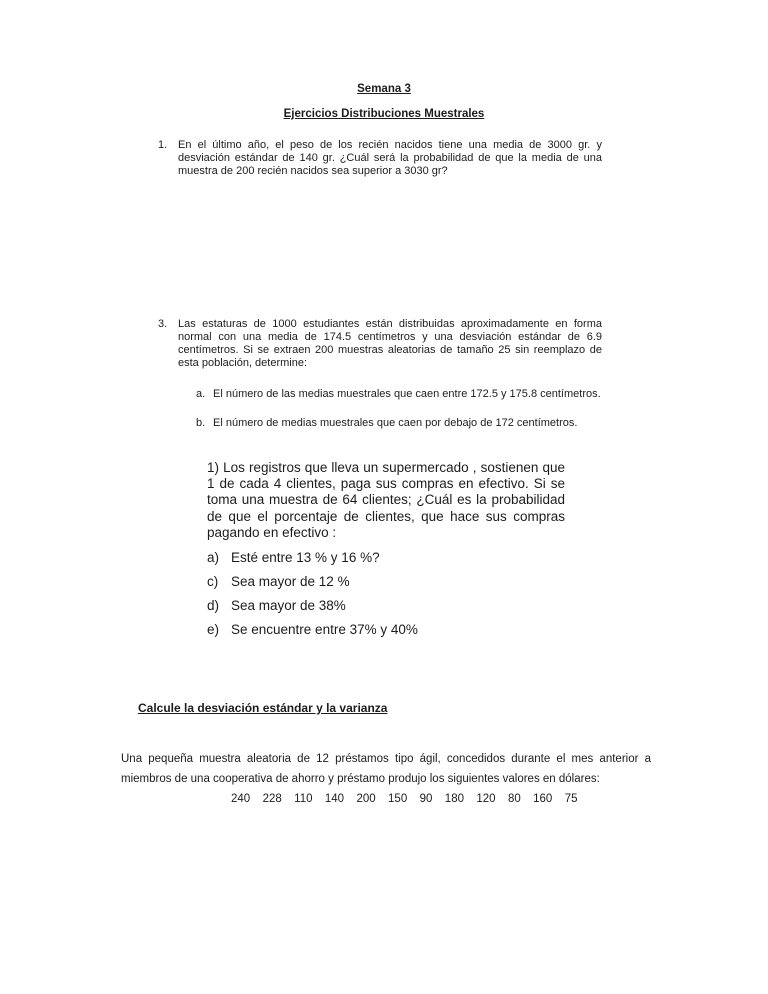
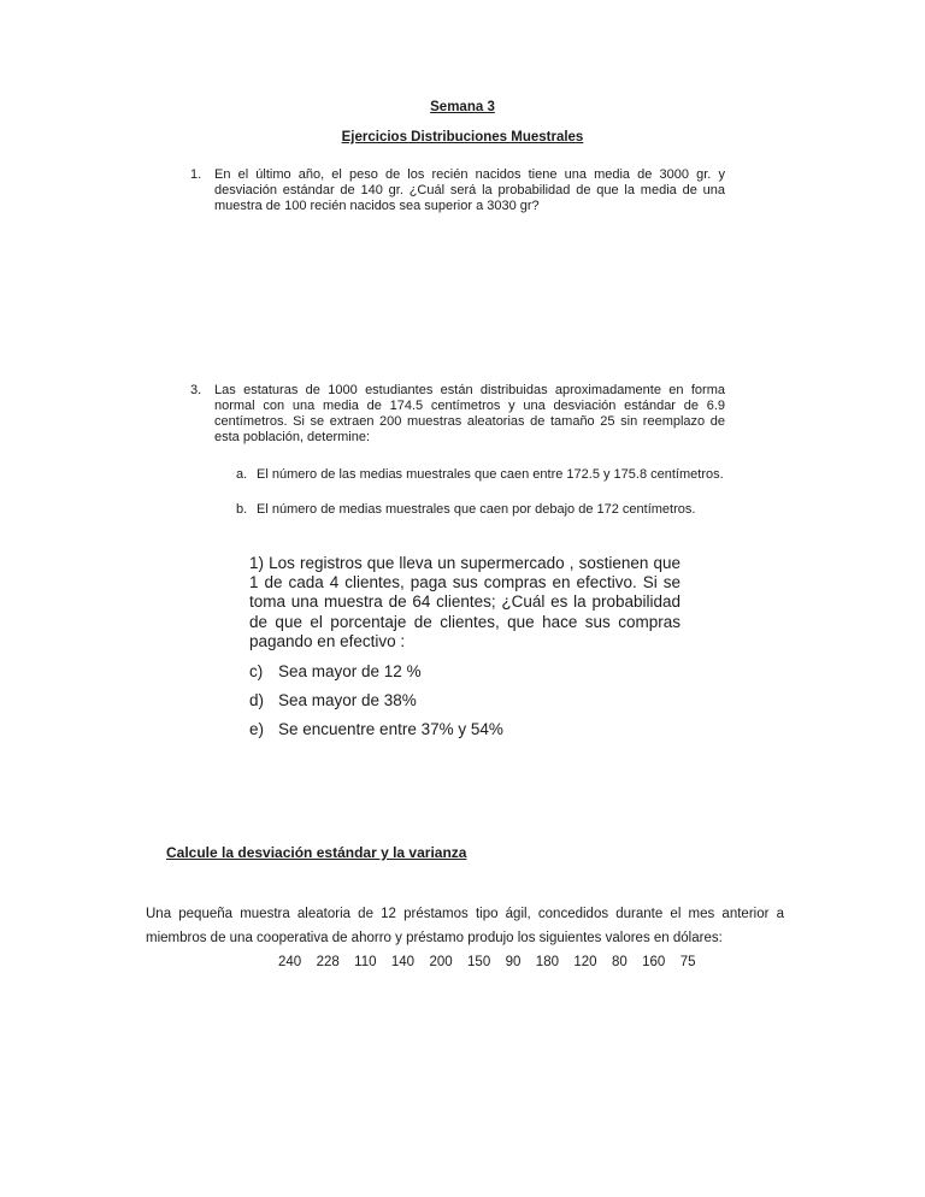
  Semana 3
  Ejercicios Distribuciones Muestrales
  1.
- En el último año, el peso de los recién nacidos tiene una media de 3000 gr. y desviación estándar de 140 gr. ¿Cuál será la probabilidad de que la media de una muestra de 200 recién nacidos sea superior a 3030 gr?
+ En el último año, el peso de los recién nacidos tiene una media de 3000 gr. y desviación estándar de 140 gr. ¿Cuál será la probabilidad de que la media de una muestra de 100 recién nacidos sea superior a 3030 gr?
  3.
  Las estaturas de 1000 estudiantes están distribuidas aproximadamente en forma normal con una media de 174.5 centímetros y una desviación estándar de 6.9 centímetros. Si se extraen 200 muestras aleatorias de tamaño 25 sin reemplazo de esta población, determine:
  a.
  El número de las medias muestrales que caen entre 172.5 y 175.8 centímetros.
  b.
  El número de medias muestrales que caen por debajo de 172 centímetros.
  1) Los registros que lleva un supermercado , sostienen que 1 de cada 4 clientes, paga sus compras en efectivo. Si se toma una muestra de 64 clientes; ¿Cuál es la probabilidad de que el porcentaje de clientes, que hace sus compras pagando en efectivo :
- a)
- Esté entre 13 % y 16 %?
  c)
  Sea mayor de 12 %
  d)
  Sea mayor de 38%
  e)
- Se encuentre entre 37% y 40%
+ Se encuentre entre 37% y 54%
  Calcule la desviación estándar y la varianza
  Una pequeña muestra aleatoria de 12 préstamos tipo ágil, concedidos durante el mes anterior a miembros de una cooperativa de ahorro y préstamo produjo los siguientes valores en dólares:
  240 228 110 140 200 150 90 180 120 80 160 75
